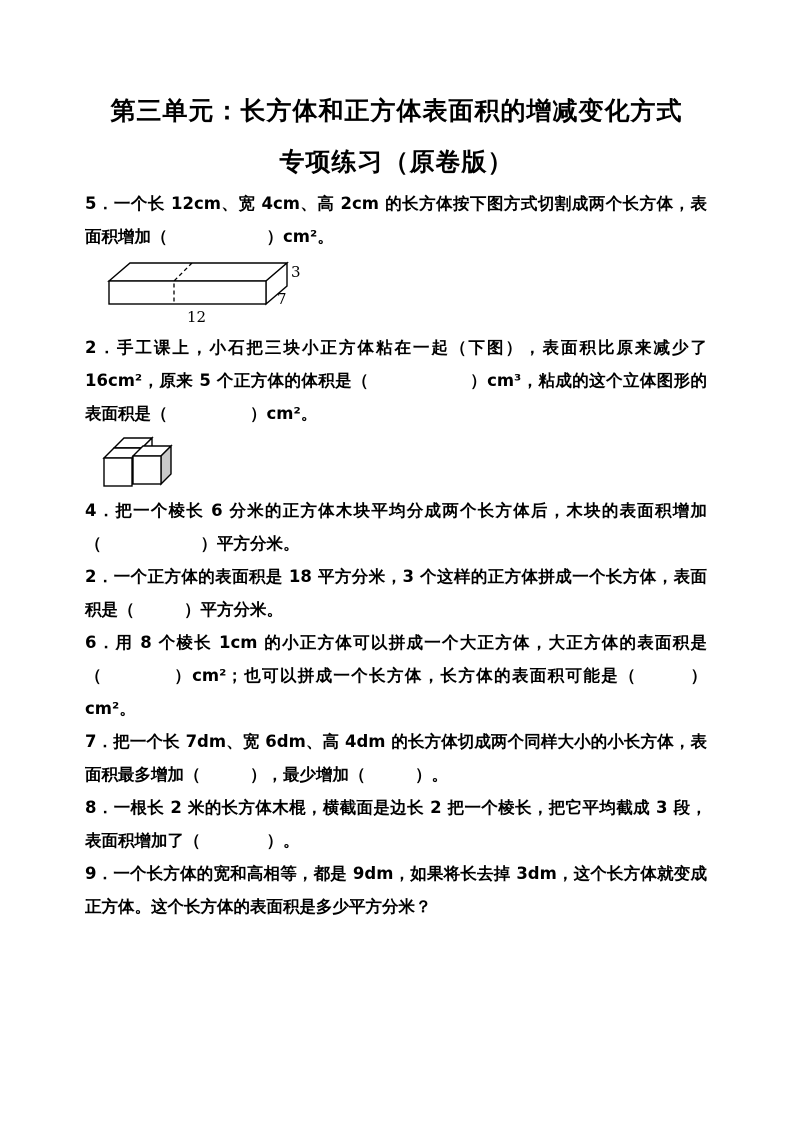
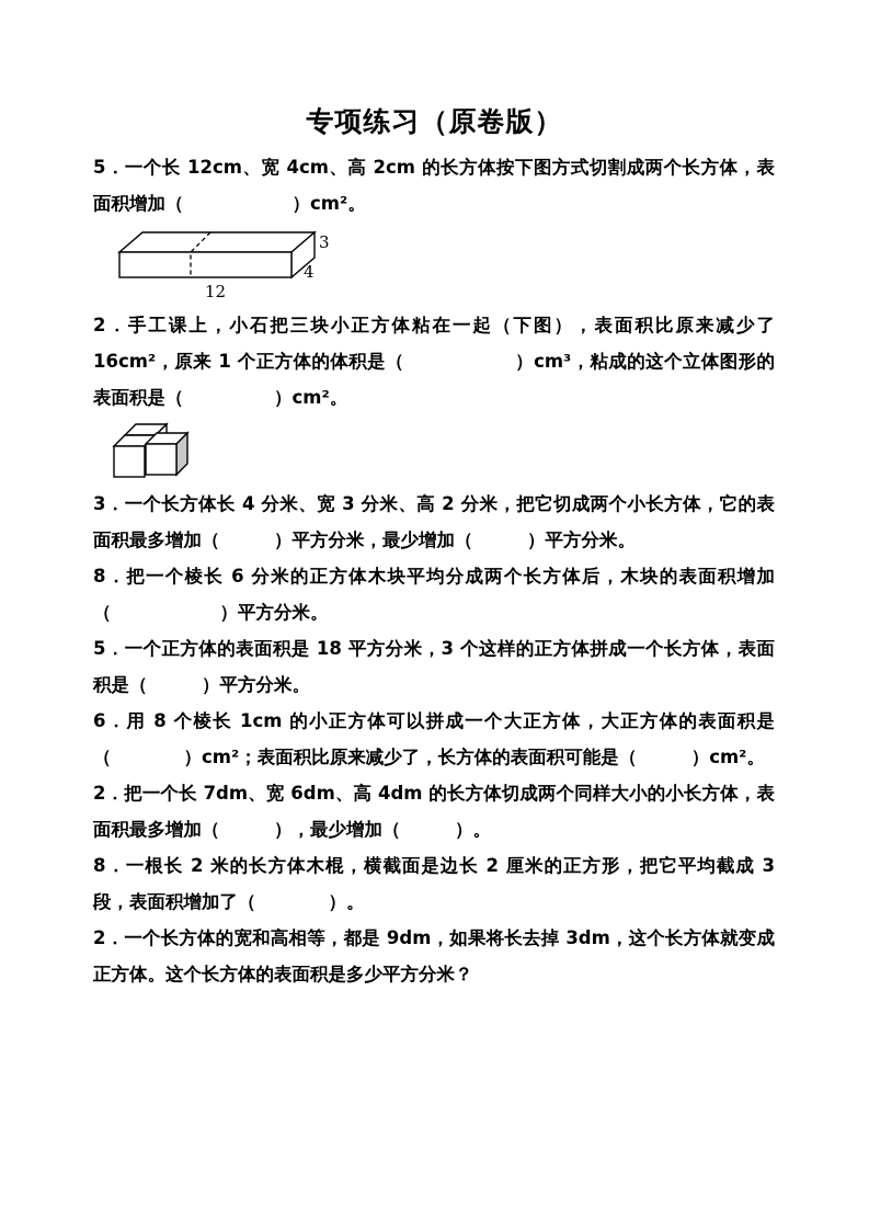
- 第三单元：长方体和正方体表面积的增减变化方式
  专项练习（原卷版）
  5．一个长 12cm、宽 4cm、高 2cm 的长方体按下图方式切割成两个长方体，表面积增加（ ）cm²。
  12
  3
- 7
+ 4
- 2．手工课上，小石把三块小正方体粘在一起（下图），表面积比原来减少了 16cm²，原来 5 个正方体的体积是（ ）cm³，粘成的这个立体图形的表面积是（ ）cm²。
+ 2．手工课上，小石把三块小正方体粘在一起（下图），表面积比原来减少了 16cm²，原来 1 个正方体的体积是（ ）cm³，粘成的这个立体图形的表面积是（ ）cm²。
+ 3．一个长方体长 4 分米、宽 3 分米、高 2 分米，把它切成两个小长方体，它的表面积最多增加（ ）平方分米，最少增加（ ）平方分米。
- 4．把一个棱长 6 分米的正方体木块平均分成两个长方体后，木块的表面积增加（ ）平方分米。
+ 8．把一个棱长 6 分米的正方体木块平均分成两个长方体后，木块的表面积增加（ ）平方分米。
- 2．一个正方体的表面积是 18 平方分米，3 个这样的正方体拼成一个长方体，表面积是（ ）平方分米。
+ 5．一个正方体的表面积是 18 平方分米，3 个这样的正方体拼成一个长方体，表面积是（ ）平方分米。
- 6．用 8 个棱长 1cm 的小正方体可以拼成一个大正方体，大正方体的表面积是（ ）cm²；也可以拼成一个长方体，长方体的表面积可能是（ ）cm²。
+ 6．用 8 个棱长 1cm 的小正方体可以拼成一个大正方体，大正方体的表面积是（ ）cm²；表面积比原来减少了，长方体的表面积可能是（ ）cm²。
- 7．把一个长 7dm、宽 6dm、高 4dm 的长方体切成两个同样大小的小长方体，表面积最多增加（ ），最少增加（ ）。
+ 2．把一个长 7dm、宽 6dm、高 4dm 的长方体切成两个同样大小的小长方体，表面积最多增加（ ），最少增加（ ）。
- 8．一根长 2 米的长方体木棍，横截面是边长 2 把一个棱长，把它平均截成 3 段，表面积增加了（ ）。
+ 8．一根长 2 米的长方体木棍，横截面是边长 2 厘米的正方形，把它平均截成 3 段，表面积增加了（ ）。
- 9．一个长方体的宽和高相等，都是 9dm，如果将长去掉 3dm，这个长方体就变成正方体。这个长方体的表面积是多少平方分米？
+ 2．一个长方体的宽和高相等，都是 9dm，如果将长去掉 3dm，这个长方体就变成正方体。这个长方体的表面积是多少平方分米？
